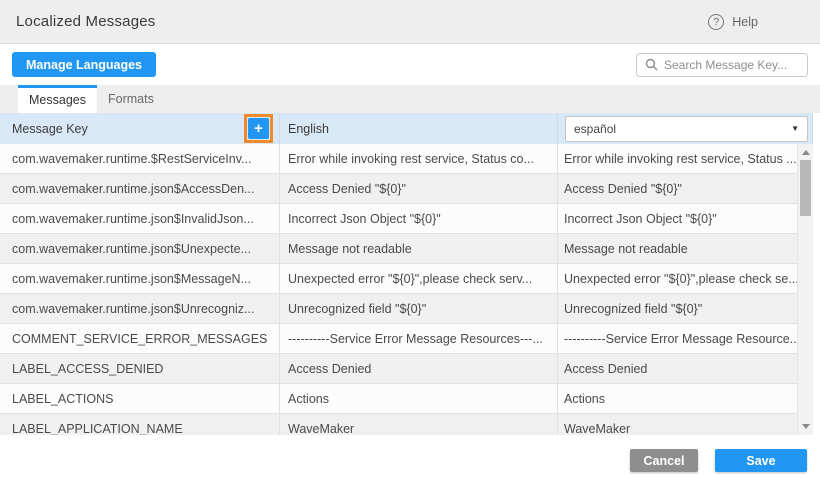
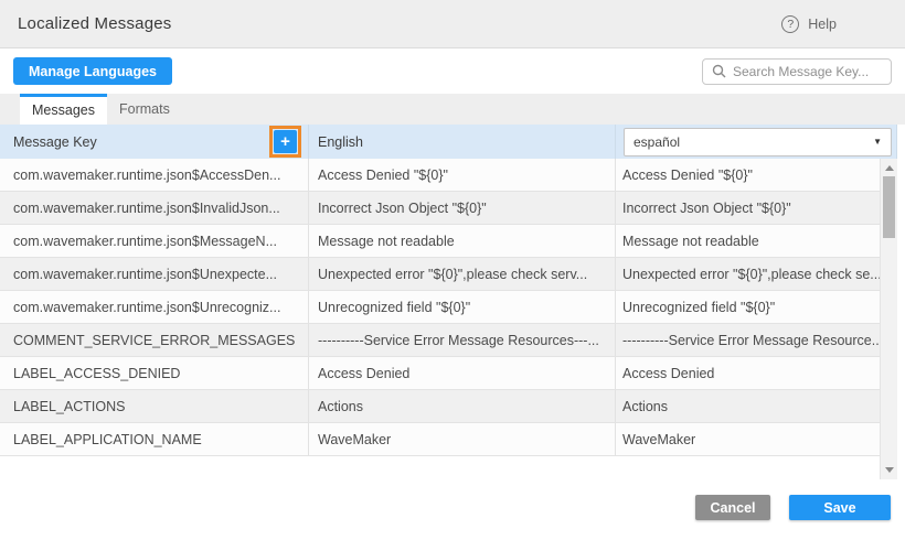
  Localized Messages
  ?
  Help
  Manage Languages
  Search Message Key...
  Messages
  Formats
  Message Key
  +
  English
  español
  ▼
- com.wavemaker.runtime.$RestServiceInv...
- Error while invoking rest service, Status co...
- Error while invoking rest service, Status ...
  com.wavemaker.runtime.json$AccessDen...
  Access Denied "${0}"
  Access Denied "${0}"
  com.wavemaker.runtime.json$InvalidJson...
  Incorrect Json Object "${0}"
  Incorrect Json Object "${0}"
- com.wavemaker.runtime.json$Unexpecte...
+ com.wavemaker.runtime.json$MessageN...
  Message not readable
  Message not readable
- com.wavemaker.runtime.json$MessageN...
+ com.wavemaker.runtime.json$Unexpecte...
  Unexpected error "${0}",please check serv...
  Unexpected error "${0}",please check se..
  com.wavemaker.runtime.json$Unrecogniz...
  Unrecognized field "${0}"
  Unrecognized field "${0}"
  COMMENT_SERVICE_ERROR_MESSAGES
  ----------Service Error Message Resources---...
  ----------Service Error Message Resource..
  LABEL_ACCESS_DENIED
  Access Denied
  Access Denied
  LABEL_ACTIONS
  Actions
  Actions
  LABEL_APPLICATION_NAME
  WaveMaker
  WaveMaker
  Cancel
  Save
